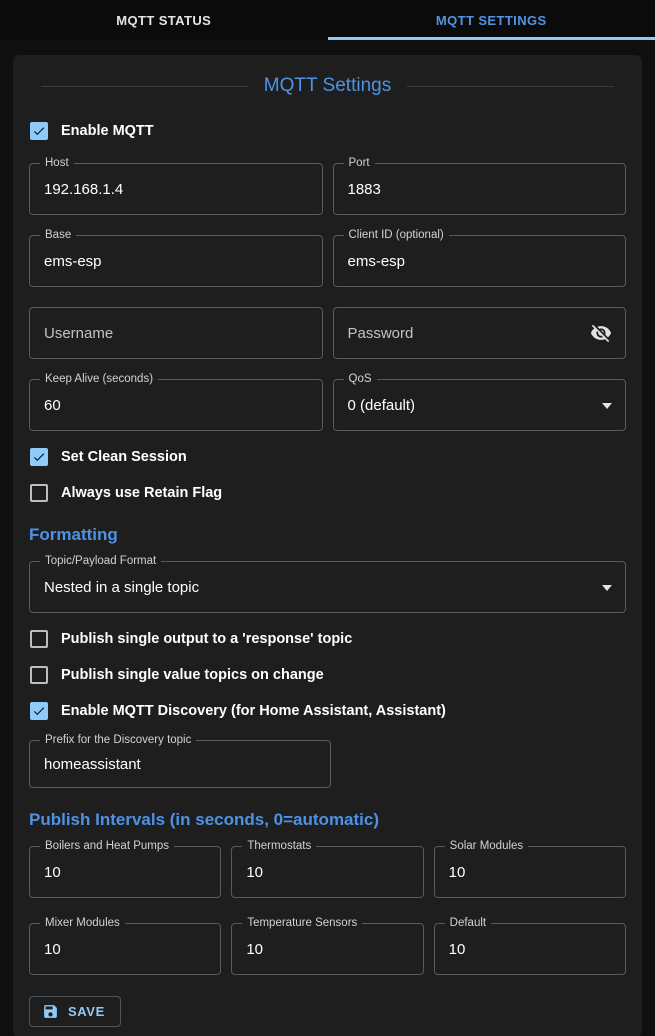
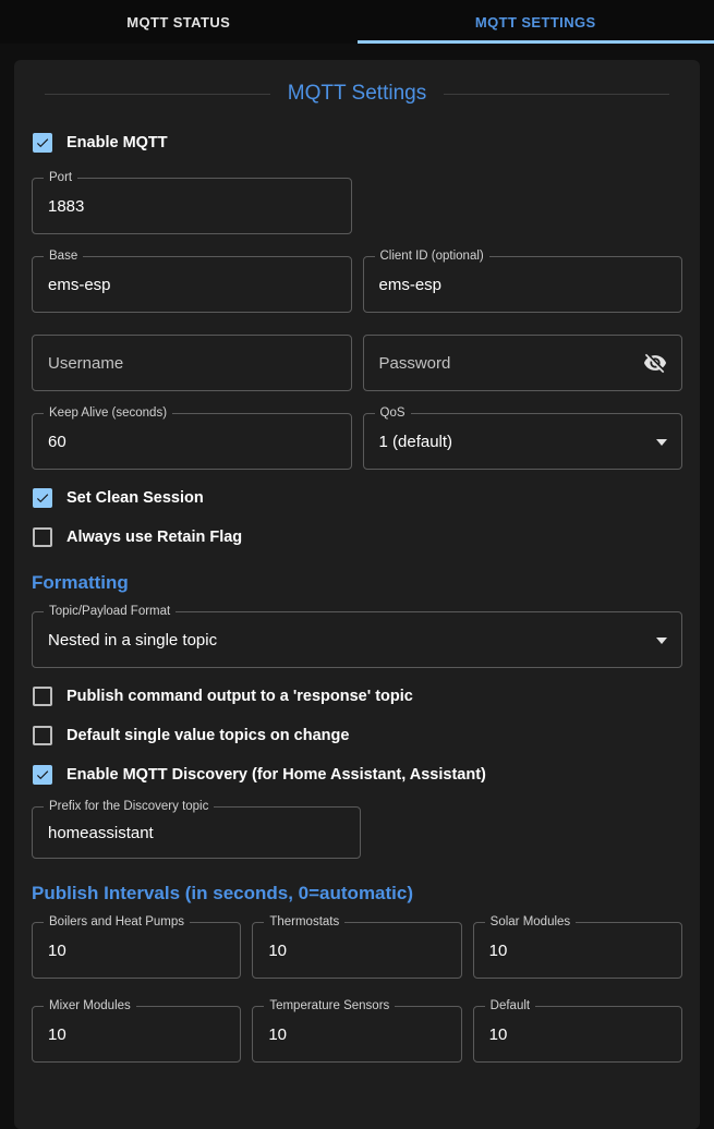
  MQTT STATUS
  MQTT SETTINGS
  MQTT Settings
  Enable MQTT
- Host
- 192.168.1.4
  Port
  1883
  Base
  ems-esp
  Client ID (optional)
  ems-esp
  Username
  Password
  Keep Alive (seconds)
  60
  QoS
- 0 (default)
+ 1 (default)
  Set Clean Session
  Always use Retain Flag
  Formatting
  Topic/Payload Format
  Nested in a single topic
- Publish single output to a 'response' topic
+ Publish command output to a 'response' topic
- Publish single value topics on change
+ Default single value topics on change
  Enable MQTT Discovery (for Home Assistant, Assistant)
  Prefix for the Discovery topic
  homeassistant
  Publish Intervals (in seconds, 0=automatic)
  Boilers and Heat Pumps
  10
  Thermostats
  10
  Solar Modules
  10
  Mixer Modules
  10
  Temperature Sensors
  10
  Default
  10
- SAVE
